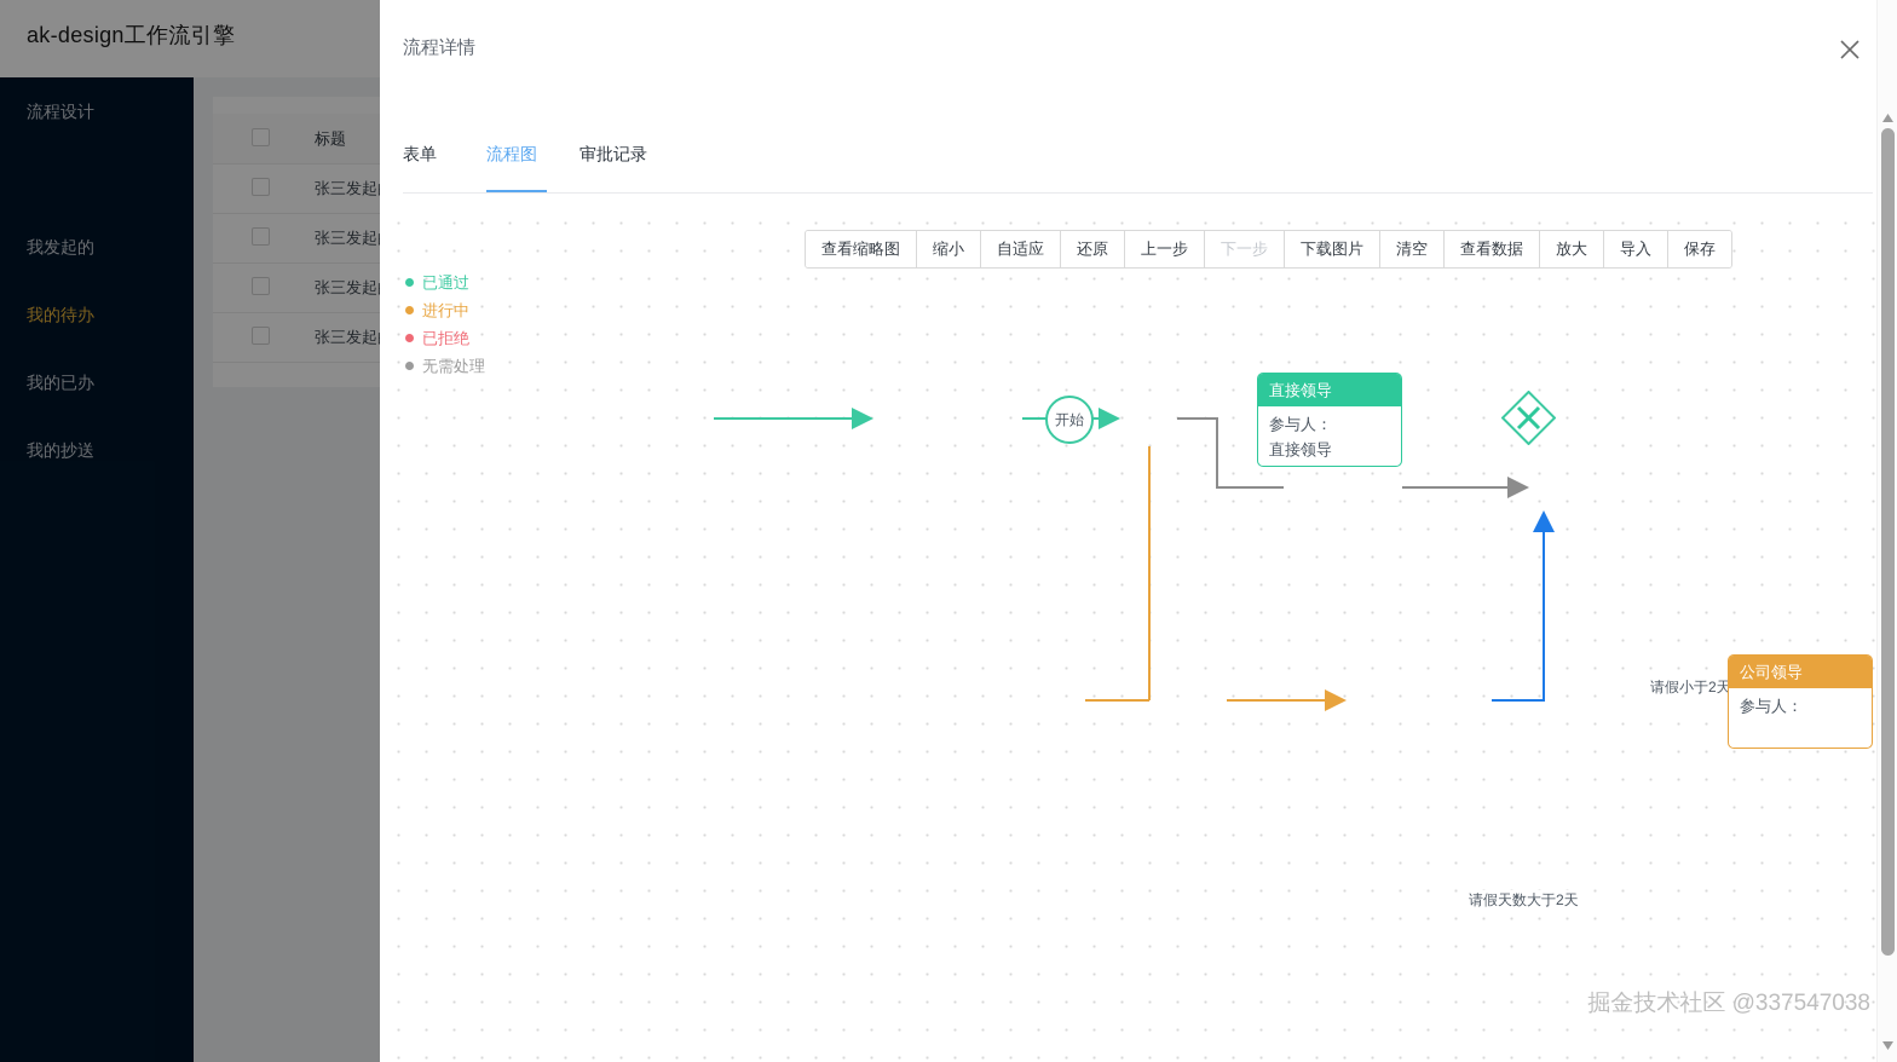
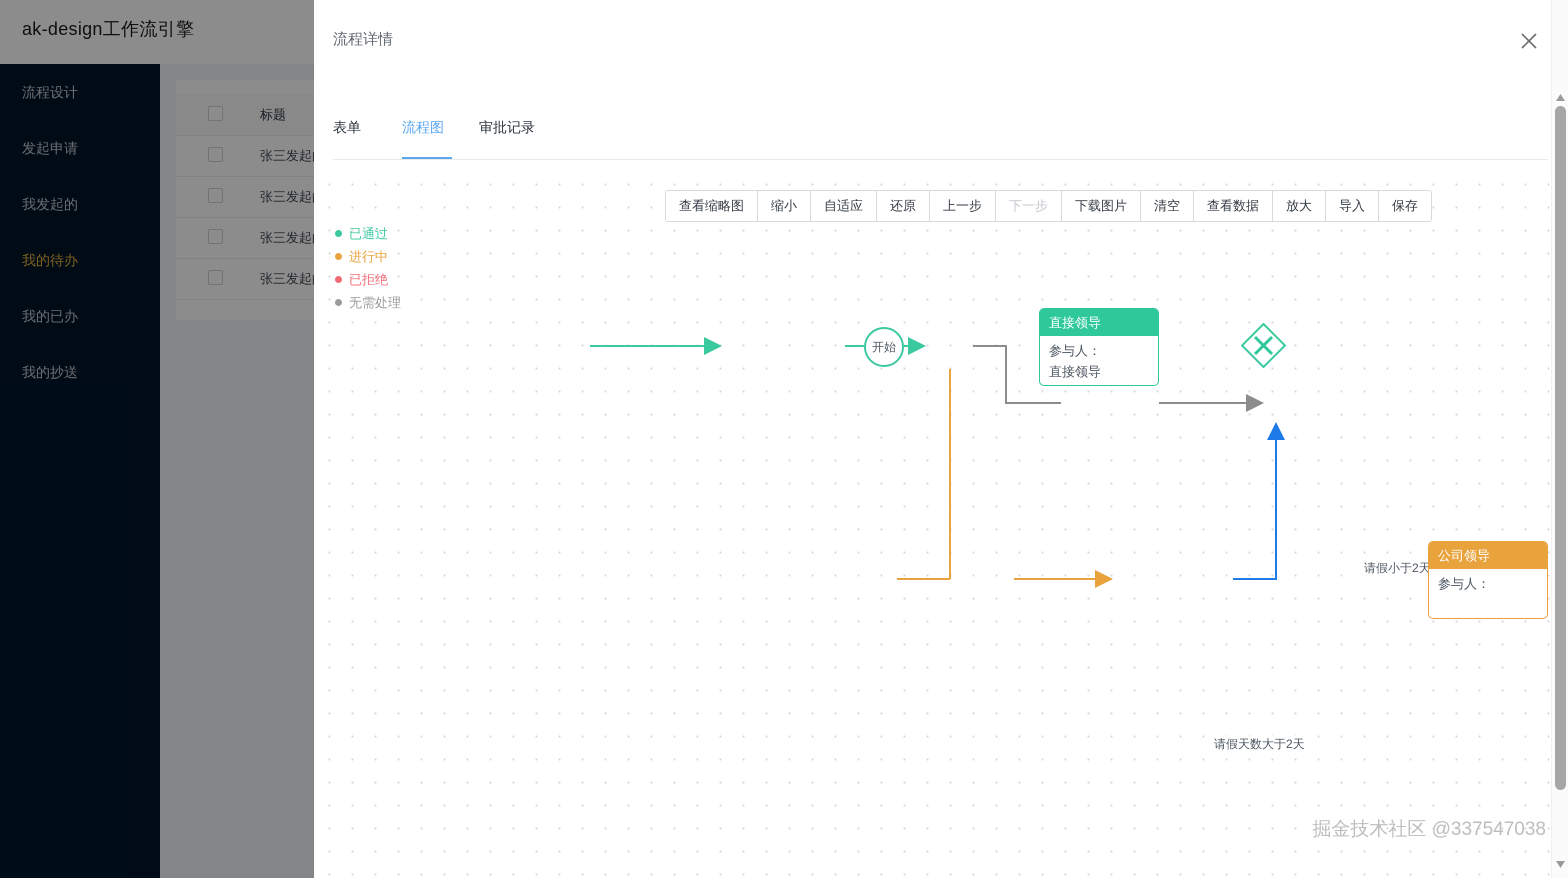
  ak-design工作流引擎
  流程设计
+ 发起申请
  我发起的
  我的待办
  我的已办
  我的抄送
  标题
  张三发起
  张三发起
  张三发起
  张三发起
  流程详情
  表单
  流程图
  审批记录
  查看缩略图
  缩小
  自适应
  还原
  上一步
  下一步
  下载图片
  清空
  查看数据
  放大
  导入
  保存
  已通过
  进行中
  已拒绝
  无需处理
  开始
  直接领导
  参与人：
  直接领导
  请假小于2天
  请假天数大于2天
  公司领导
  参与人：
  掘金技术社区 @337547038
